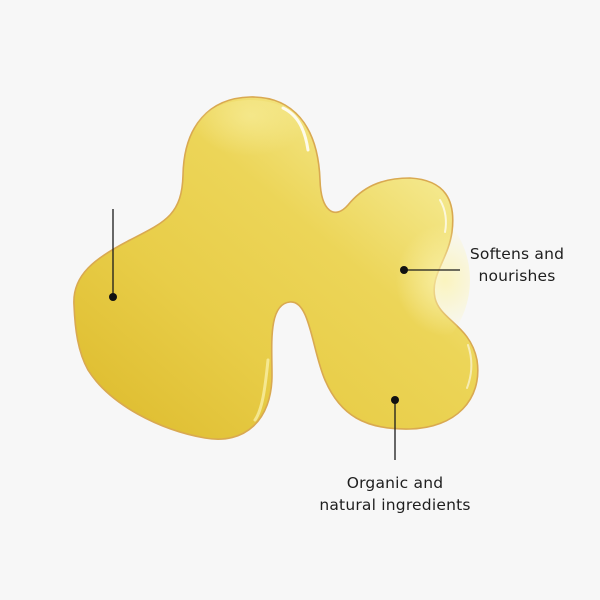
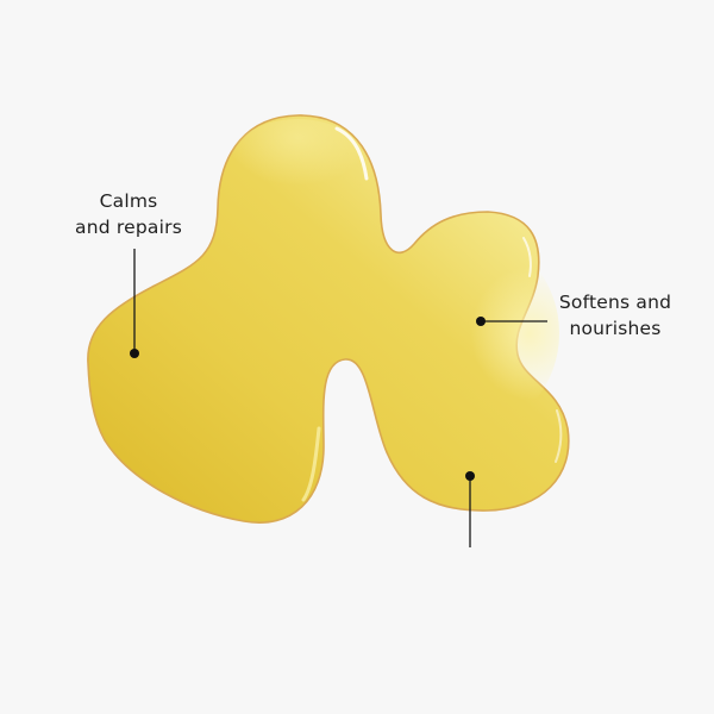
+ Calms
+ and repairs
  Softens and
  nourishes
- Organic and
- natural ingredients
